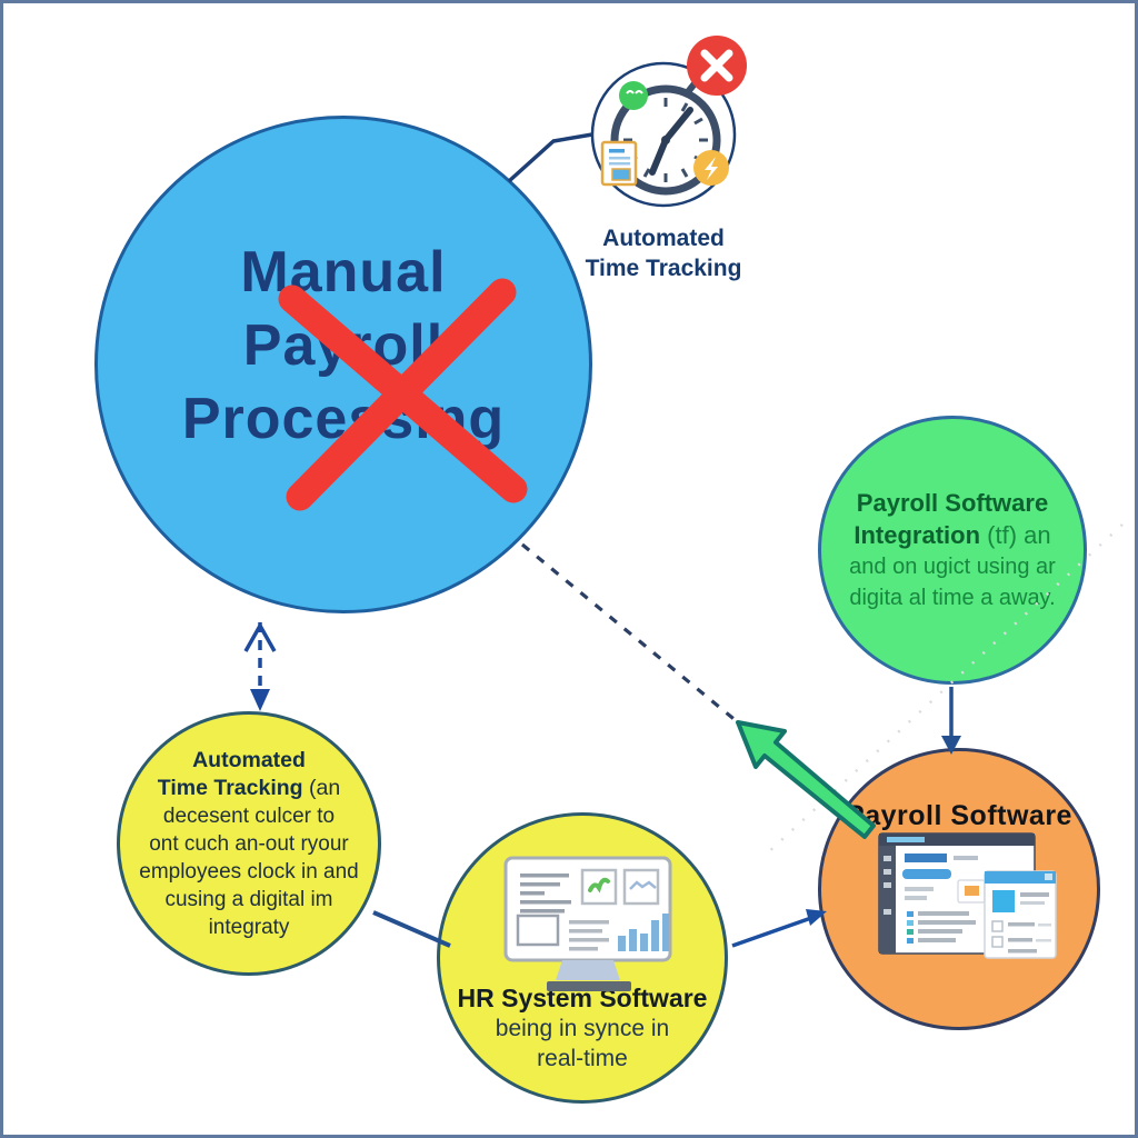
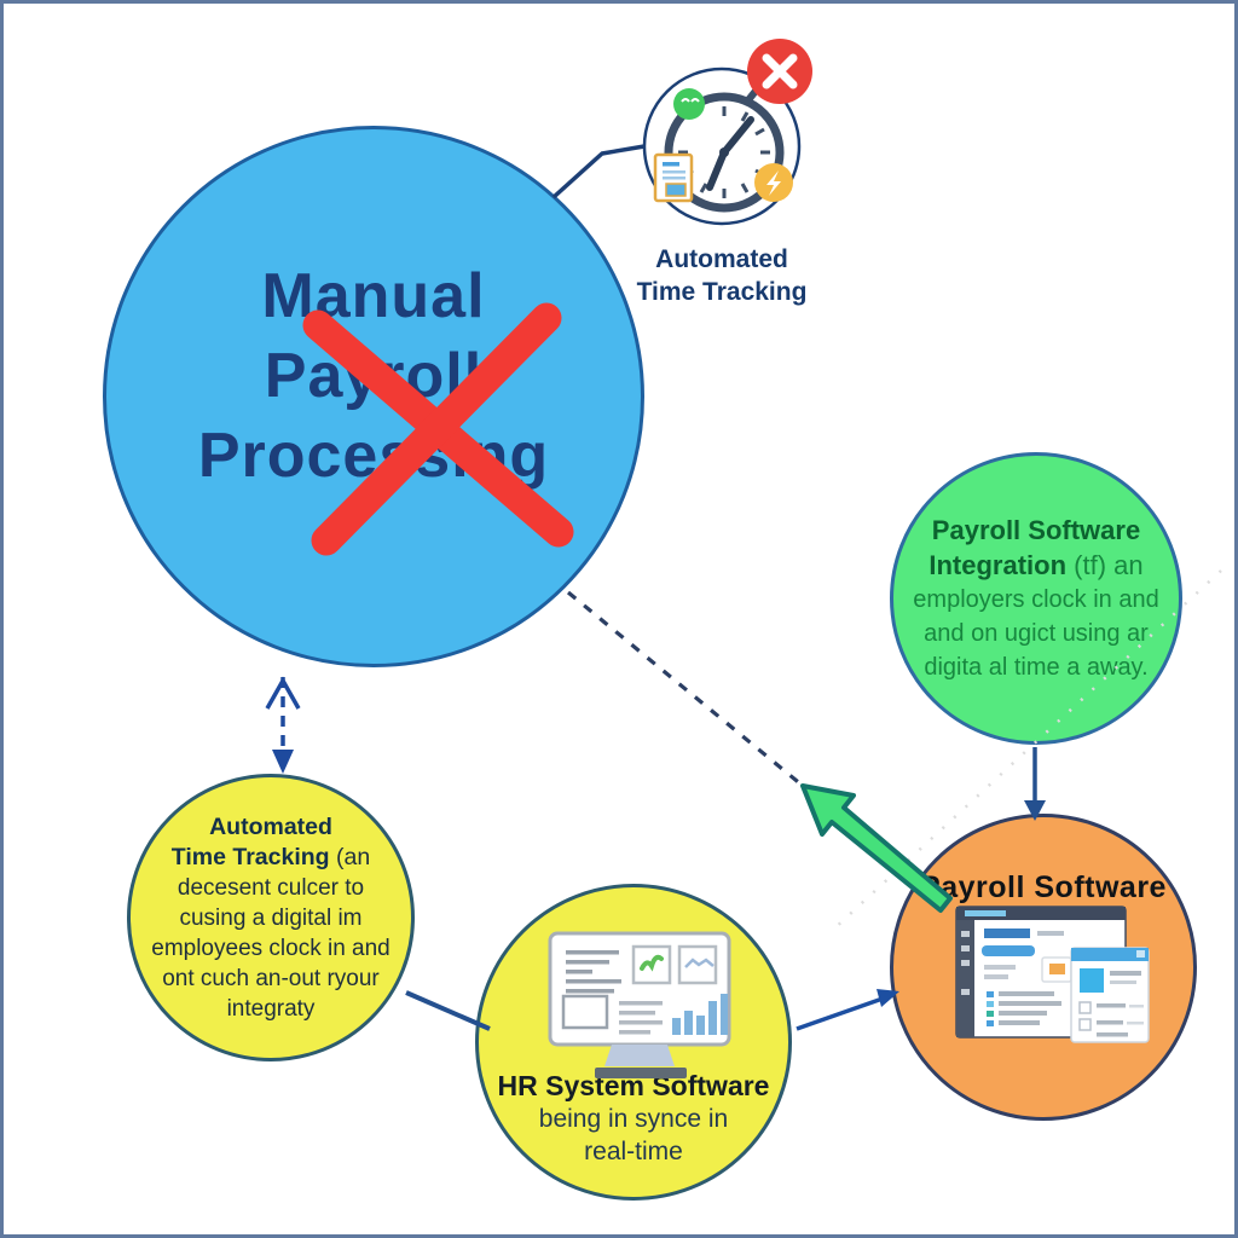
  Manual
  Procesg
  Automated
  Time Tracking
  Payroll Software
  Integration (tf) an
+ employers clock in and
  and on ugict using ar
  digita al time a away.
  Automated
  Time Tracking (an
  decesent culcer to
- ont cuch an-out ryour
+ cusing a digital im
  employees clock in and
- cusing a digital im
+ ont cuch an-out ryour
  integraty
  HR System Software
  being in synce in
  real-time
  ayroll Software
